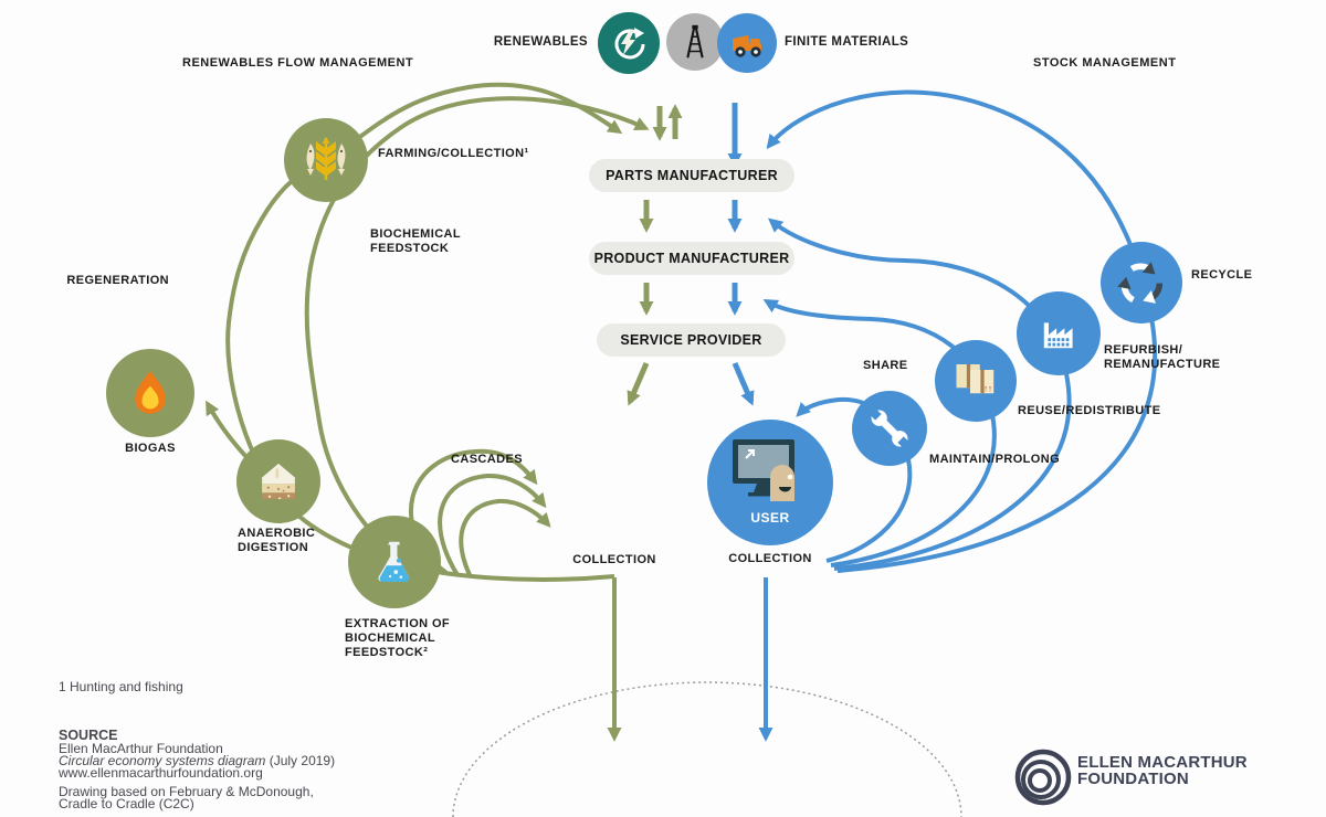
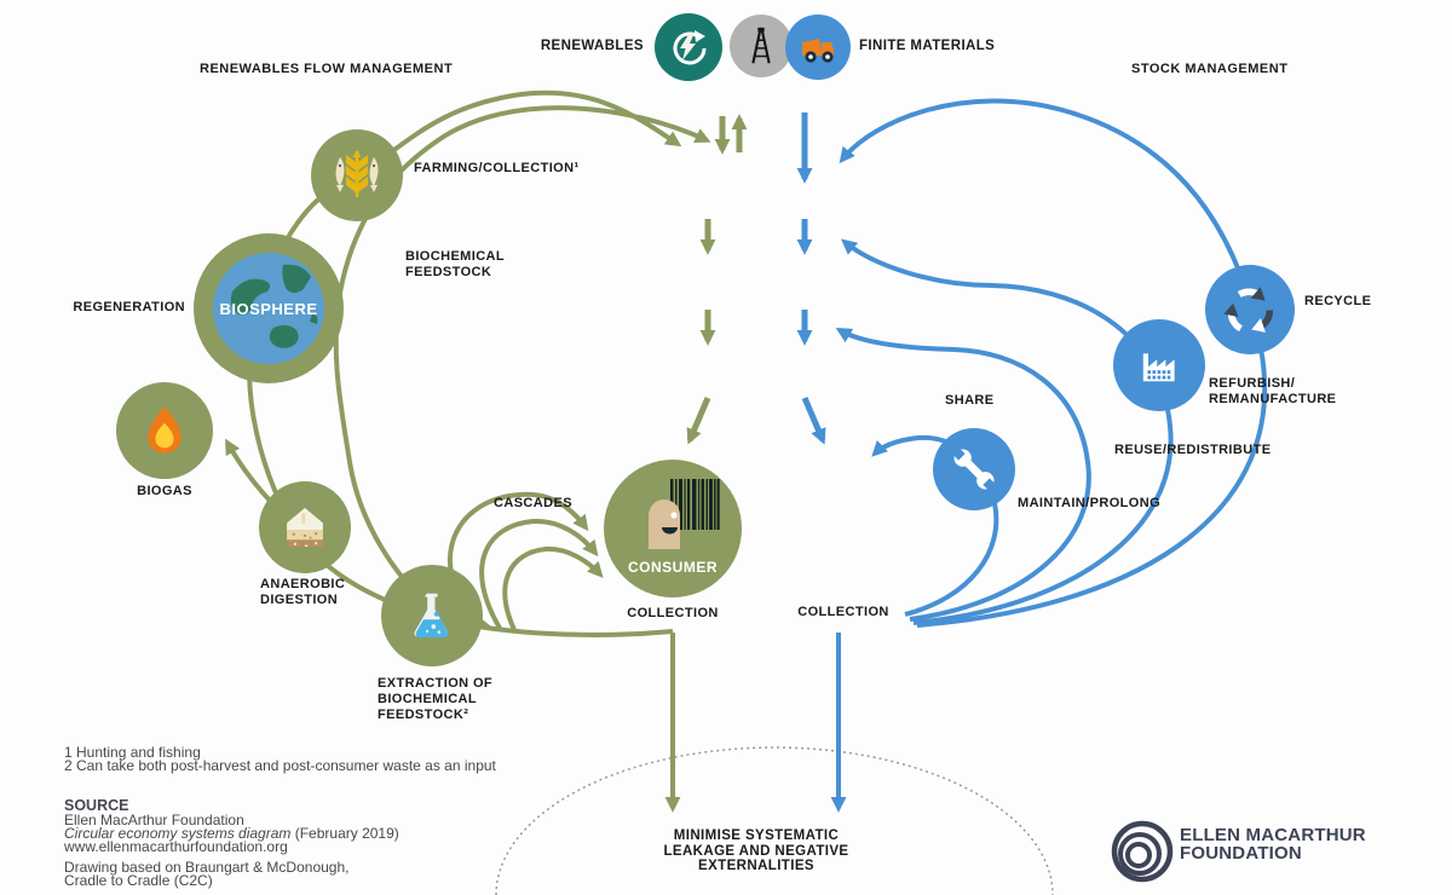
  RENEWABLES
  FINITE MATERIALS
  RENEWABLES FLOW MANAGEMENT
  STOCK MANAGEMENT
- PARTS MANUFACTURER
- PRODUCT MANUFACTURER
- SERVICE PROVIDER
  FARMING/COLLECTION¹
  BIOCHEMICAL
  FEEDSTOCK
+ BIOSPHERE
  REGENERATION
  BIOGAS
  ANAEROBIC
  DIGESTION
  EXTRACTION OF
  BIOCHEMICAL
  FEEDSTOCK²
  CASCADES
+ CONSUMER
  COLLECTION
- USER
  COLLECTION
  MAINTAIN/PROLONG
  SHARE
- ↑↑
  REUSE/REDISTRIBUTE
  REFURBISH/
  REMANUFACTURE
  RECYCLE
+ MINIMISE SYSTEMATIC
+ LEAKAGE AND NEGATIVE
+ EXTERNALITIES
  1 Hunting and fishing
+ 2 Can take both post-harvest and post-consumer waste as an input
  SOURCE
  Ellen MacArthur Foundation
- Circular economy systems diagram (July 2019)
+ Circular economy systems diagram (February 2019)
  www.ellenmacarthurfoundation.org
- Drawing based on February & McDonough,
+ Drawing based on Braungart & McDonough,
  Cradle to Cradle (C2C)
  ELLEN MACARTHUR
  FOUNDATION
